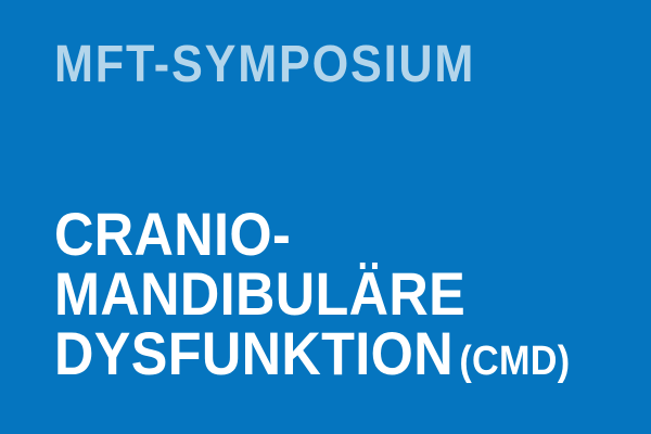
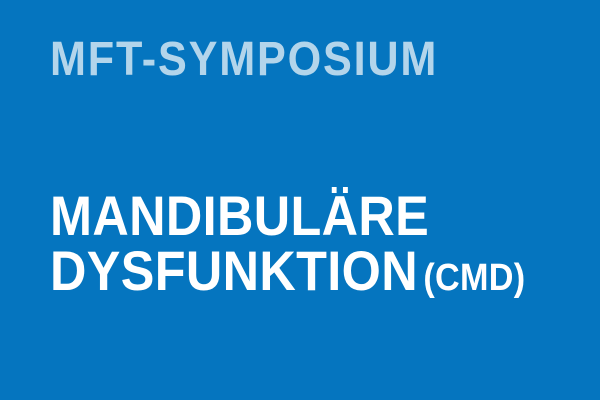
  MFT-SYMPOSIUM
- CRANIO-
  MANDIBULÄRE
  DYSFUNKTION (CMD)
